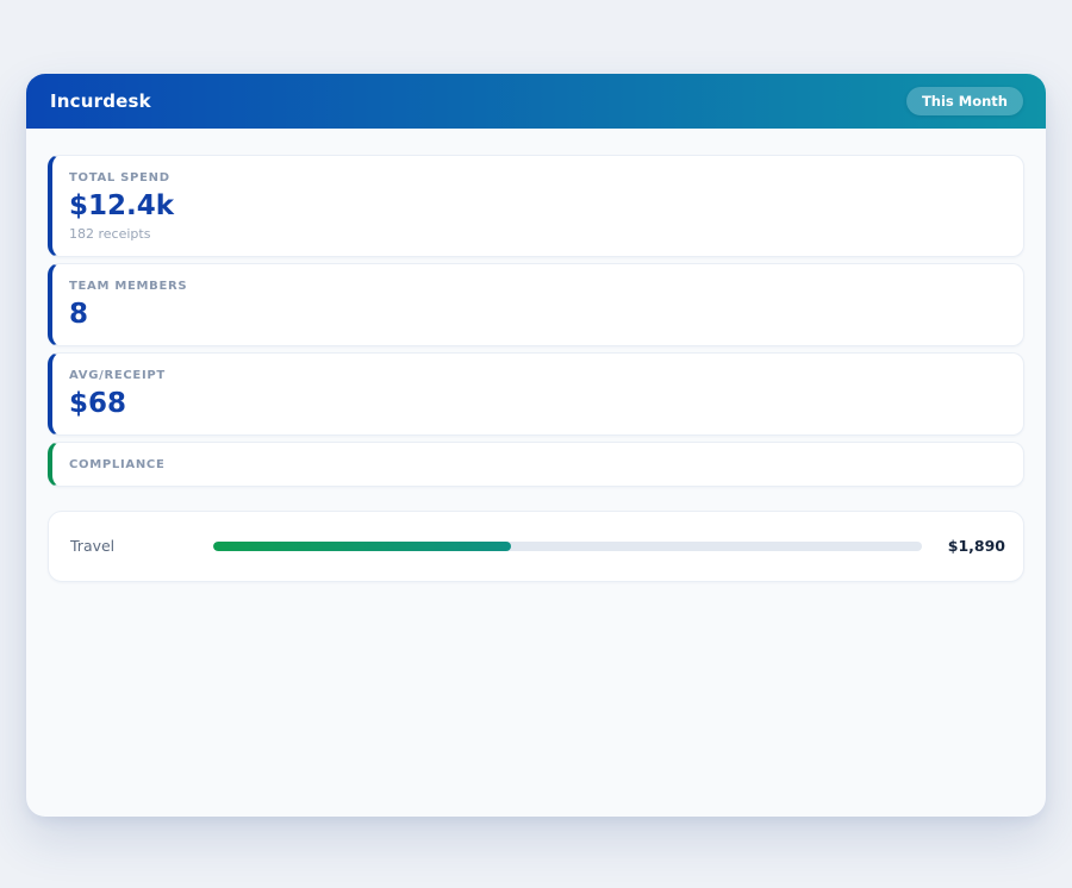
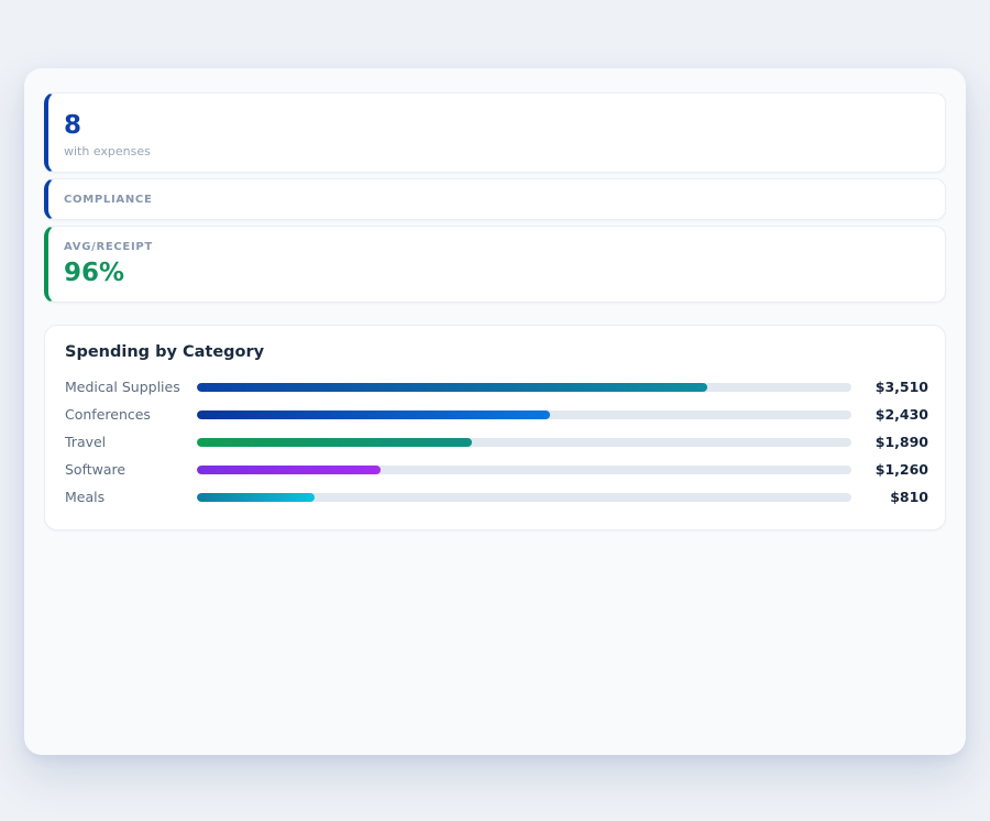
- Incurdesk
- This Month
- TOTAL SPEND
- $12.4k
- 182 receipts
- TEAM MEMBERS
  8
+ with expenses
- AVG/RECEIPT
+ COMPLIANCE
- $68
- COMPLIANCE
+ AVG/RECEIPT
+ 96%
+ Spending by Category
+ Medical Supplies
+ $3,510
+ Conferences
+ $2,430
  Travel
  $1,890
+ Software
+ $1,260
+ Meals
+ $810
